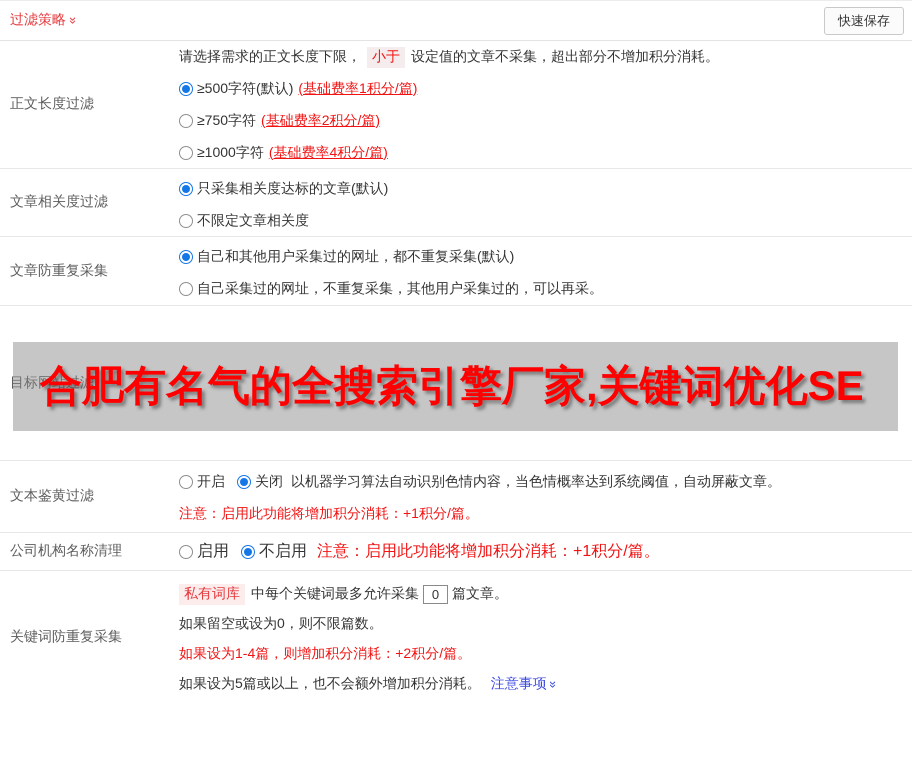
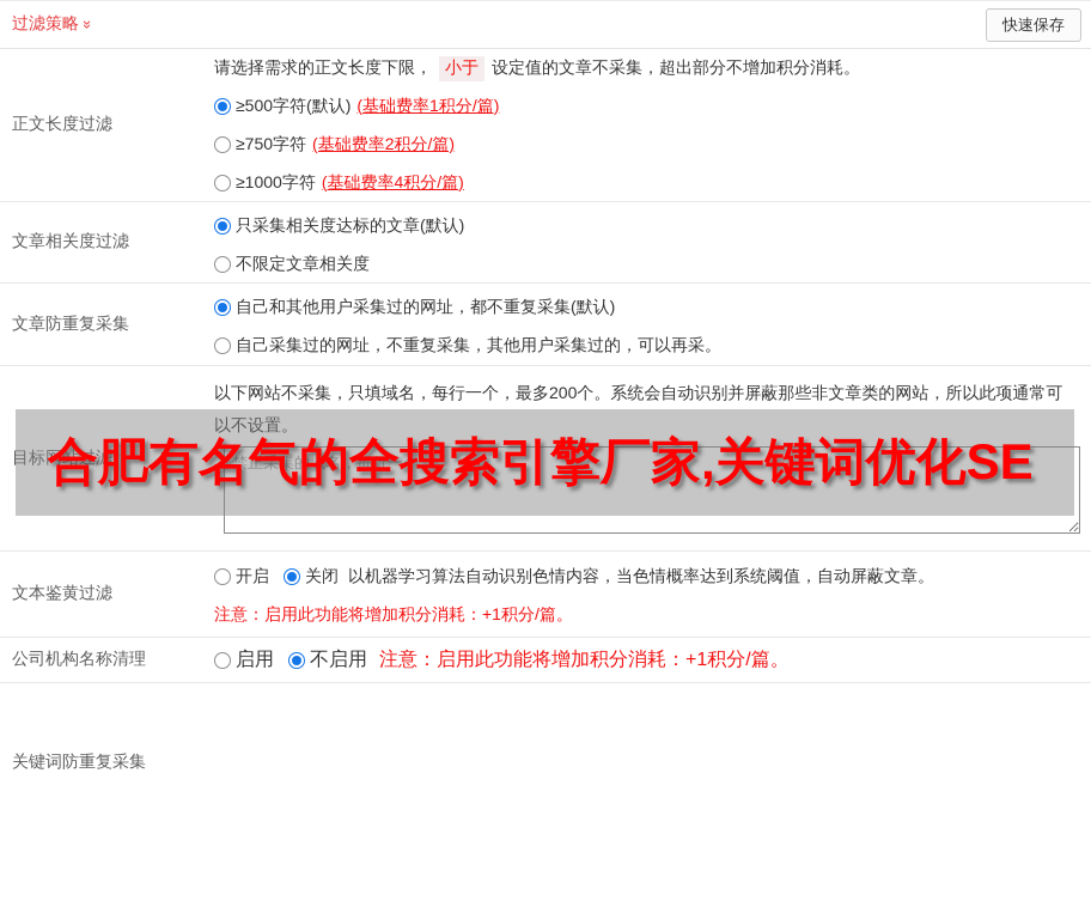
  过滤策略
  快速保存
  正文长度过滤
  请选择需求的正文长度下限，
  小于
  设定值的文章不采集，超出部分不增加积分消耗。
  ≥500字符(默认)
  (基础费率1积分/篇)
  ≥750字符
  (基础费率2积分/篇)
  ≥1000字符
  (基础费率4积分/篇)
  文章相关度过滤
  只采集相关度达标的文章(默认)
  不限定文章相关度
  文章防重复采集
  自己和其他用户采集过的网址，都不重复采集(默认)
  自己采集过的网址，不重复采集，其他用户采集过的，可以再采。
  目标网站过滤
+ 以下网站不采集，只填域名，每行一个，最多200个。系统会自动识别并屏蔽那些非文章类的网站，所以此项通常可以不设置。
+ 禁止采集的域名，每行一个
  文本鉴黄过滤
  开启
  关闭
  以机器学习算法自动识别色情内容，当色情概率达到系统阈值，自动屏蔽文章。
  注意：启用此功能将增加积分消耗：+1积分/篇。
  公司机构名称清理
  启用
  不启用
  注意：启用此功能将增加积分消耗：+1积分/篇。
  关键词防重复采集
- 私有词库
- 中每个关键词最多允许采集
- 0
- 篇文章。
- 如果留空或设为0，则不限篇数。
- 如果设为1-4篇，则增加积分消耗：+2积分/篇。
- 如果设为5篇或以上，也不会额外增加积分消耗。
- 注意事项
  合肥有名气的全搜索引擎厂家,关键词优化SE
